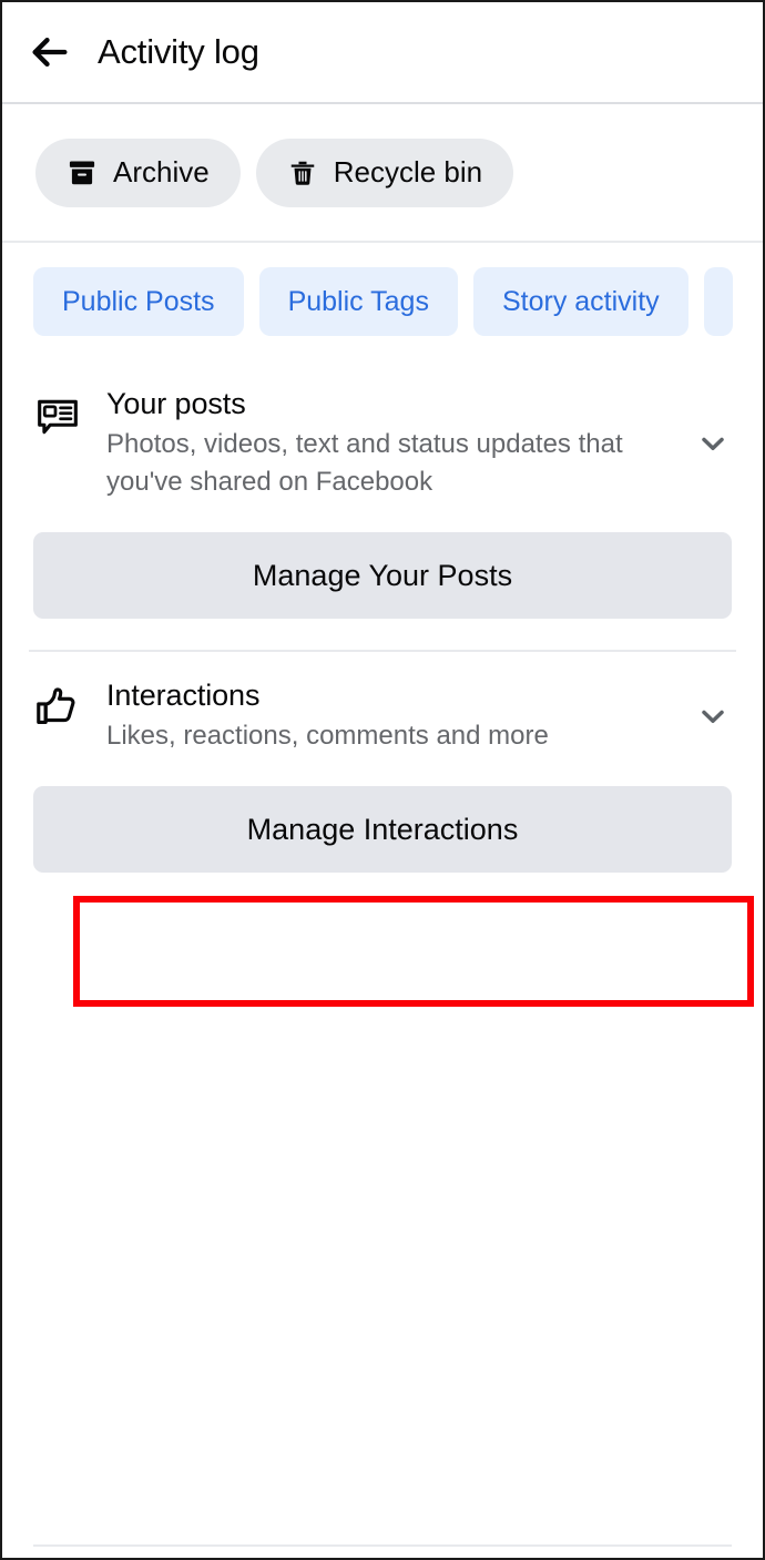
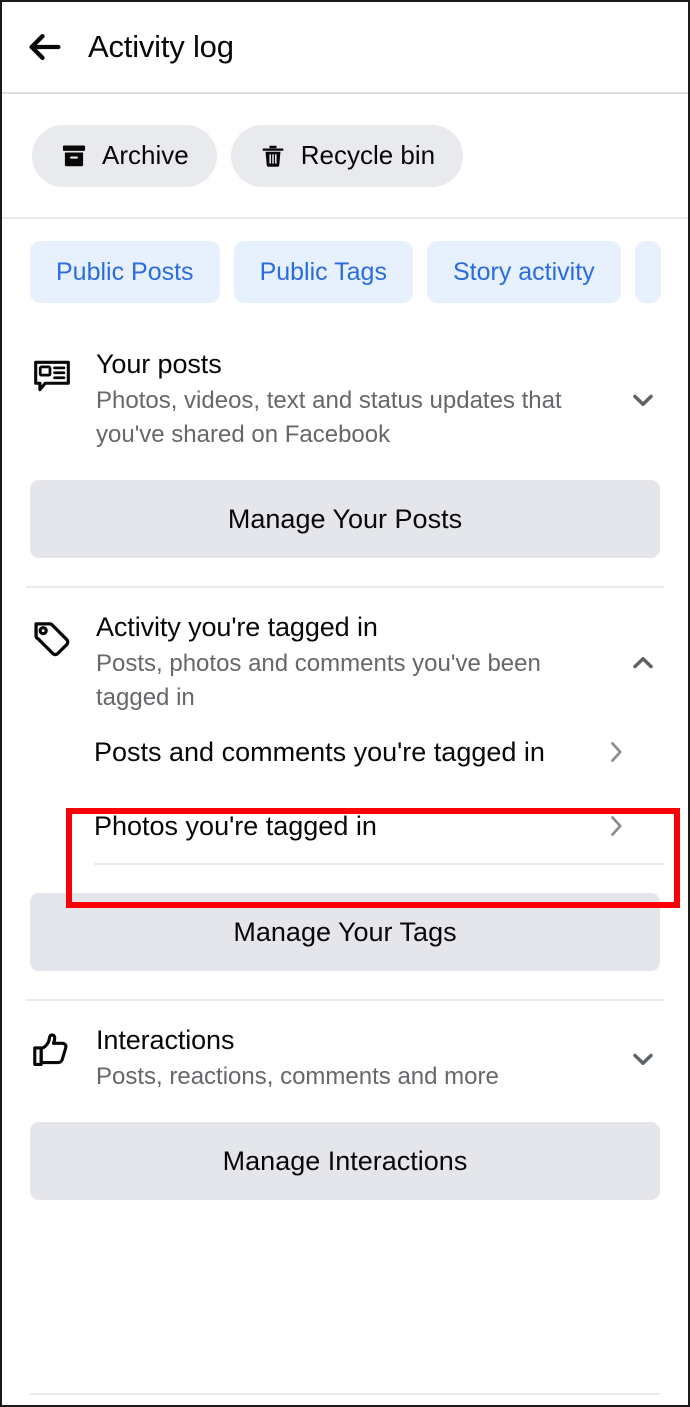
  Activity log
  Archive
  Recycle bin
  Public Posts
  Public Tags
  Story activity
  Your posts
  Photos, videos, text and status updates that you've shared on Facebook
  Manage Your Posts
+ Activity you're tagged in
+ Posts, photos and comments you've been tagged in
+ Posts and comments you're tagged in
+ Photos you're tagged in
+ Manage Your Tags
  Interactions
- Likes, reactions, comments and more
+ Posts, reactions, comments and more
  Manage Interactions
